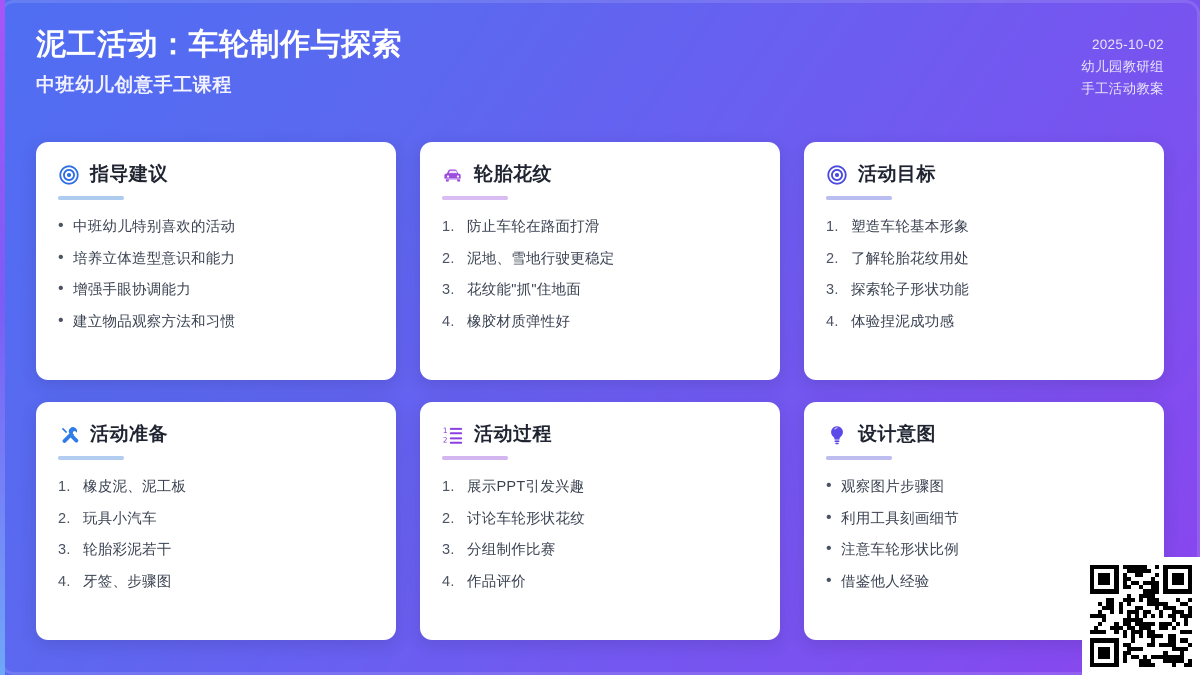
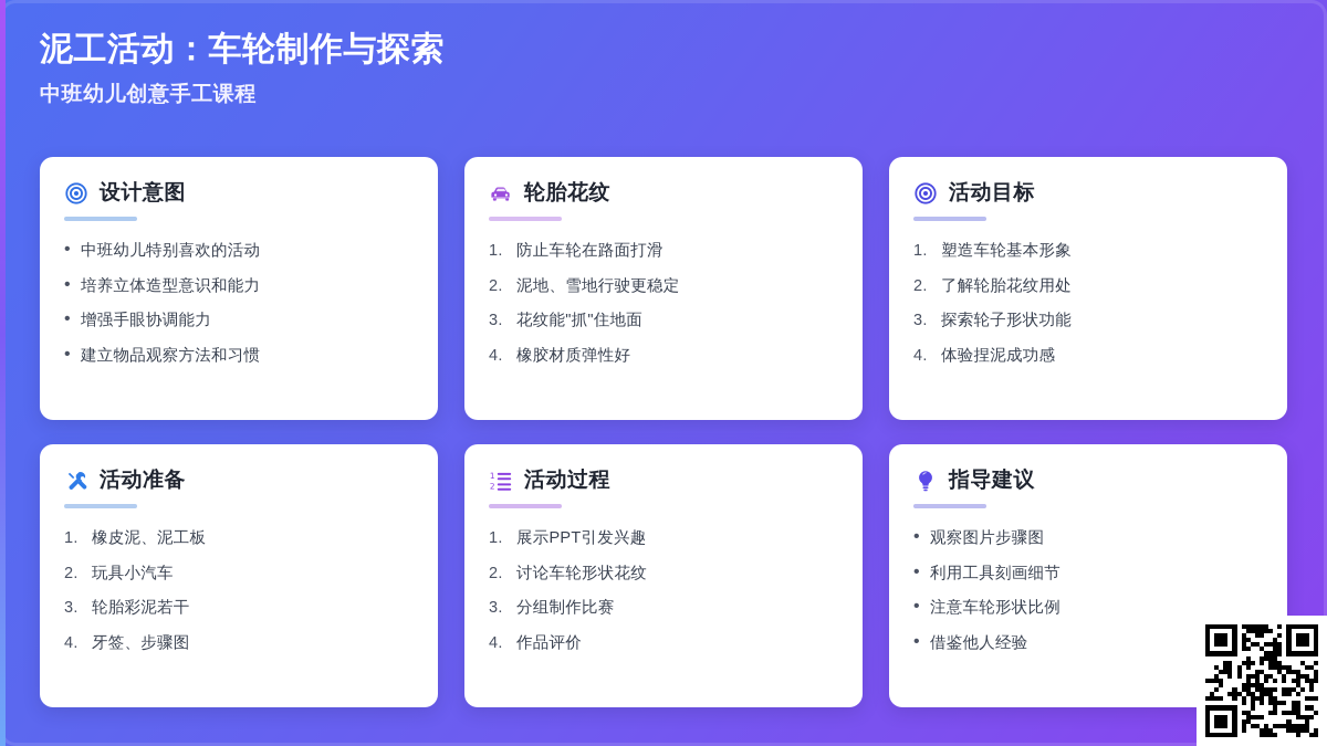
  泥工活动：车轮制作与探索
  中班幼儿创意手工课程
- 2025-10-02
- 幼儿园教研组
- 手工活动教案
- 指导建议
+ 设计意图
  •
  中班幼儿特别喜欢的活动
  •
  培养立体造型意识和能力
  •
  增强手眼协调能力
  •
  建立物品观察方法和习惯
  轮胎花纹
  1.
  防止车轮在路面打滑
  2.
  泥地、雪地行驶更稳定
  3.
  花纹能"抓"住地面
  4.
  橡胶材质弹性好
  活动目标
  1.
  塑造车轮基本形象
  2.
  了解轮胎花纹用处
  3.
  探索轮子形状功能
  4.
  体验捏泥成功感
  活动准备
  1.
  橡皮泥、泥工板
  2.
  玩具小汽车
  3.
  轮胎彩泥若干
  4.
  牙签、步骤图
  1
  2
  活动过程
  1.
  展示PPT引发兴趣
  2.
  讨论车轮形状花纹
  3.
  分组制作比赛
  4.
  作品评价
- 设计意图
+ 指导建议
  •
  观察图片步骤图
  •
  利用工具刻画细节
  •
  注意车轮形状比例
  •
  借鉴他人经验
